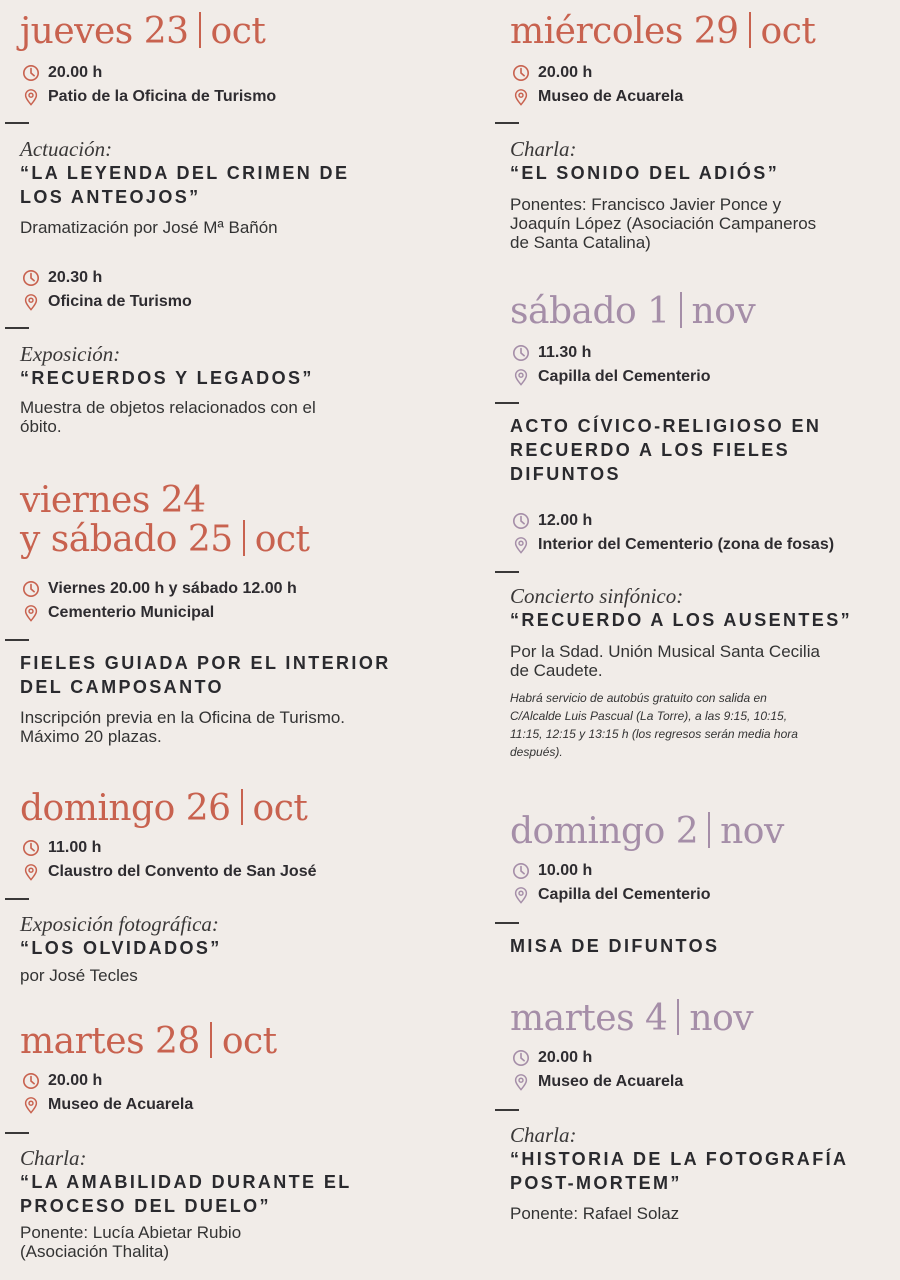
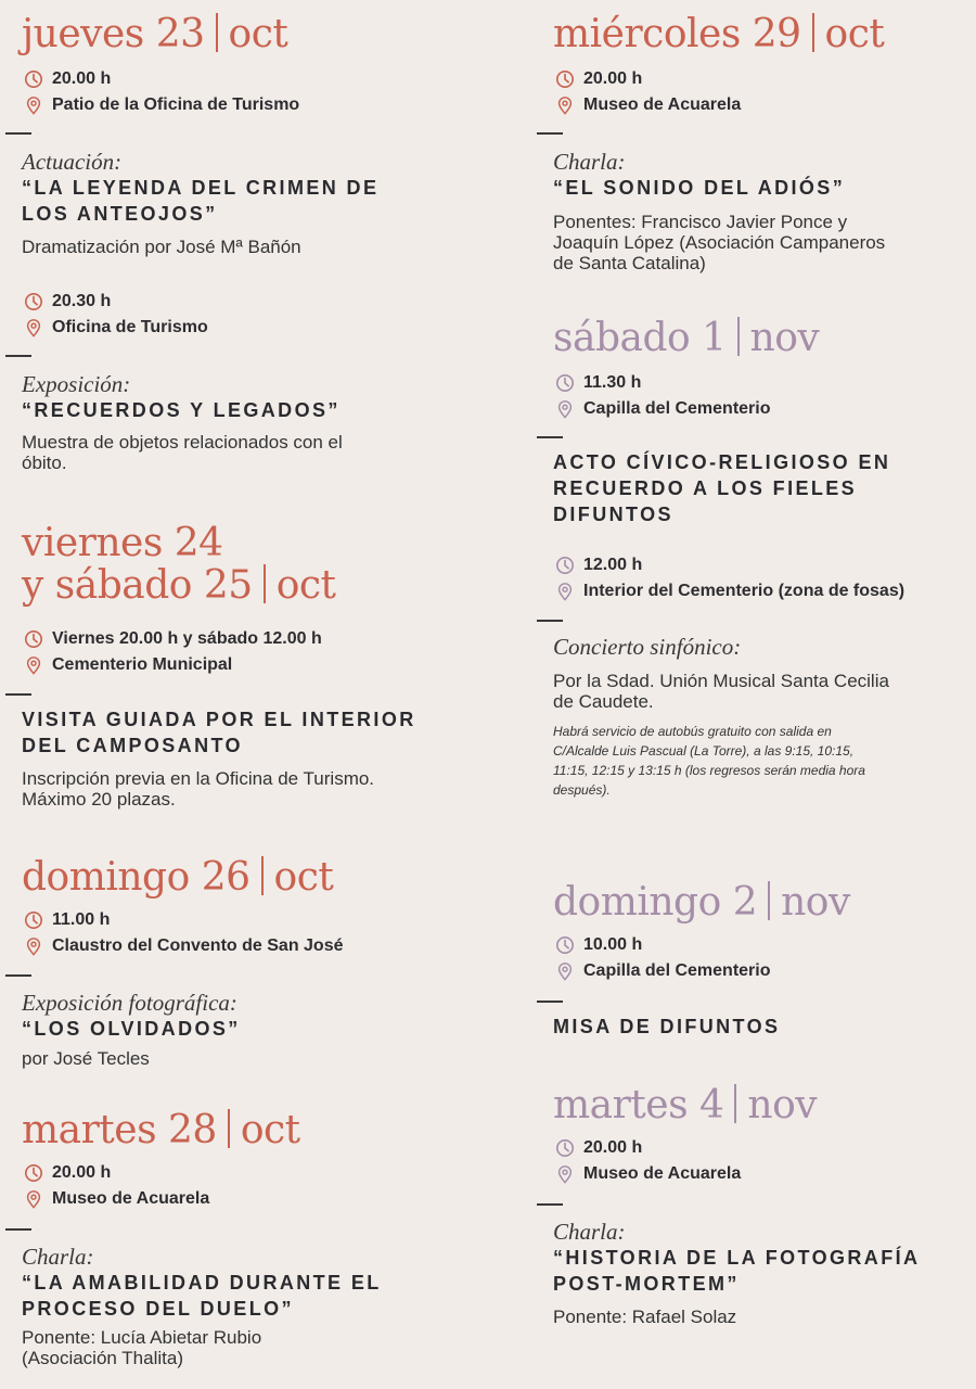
  jueves 23 oct
  20.00 h
  Patio de la Oficina de Turismo
  Actuación:
  “LA LEYENDA DEL CRIMEN DE
  LOS ANTEOJOS”
  Dramatización por José Mª Bañón
  20.30 h
  Oficina de Turismo
  Exposición:
  “RECUERDOS Y LEGADOS”
  Muestra de objetos relacionados con el
  óbito.
  viernes 24
  y sábado 25 oct
  Viernes 20.00 h y sábado 12.00 h
  Cementerio Municipal
- FIELES GUIADA POR EL INTERIOR
+ VISITA GUIADA POR EL INTERIOR
  DEL CAMPOSANTO
  Inscripción previa en la Oficina de Turismo.
  Máximo 20 plazas.
  domingo 26 oct
  11.00 h
  Claustro del Convento de San José
  Exposición fotográfica:
  “LOS OLVIDADOS”
  por José Tecles
  martes 28 oct
  20.00 h
  Museo de Acuarela
  Charla:
  “LA AMABILIDAD DURANTE EL
  PROCESO DEL DUELO”
  Ponente: Lucía Abietar Rubio
  (Asociación Thalita)
  miércoles 29 oct
  20.00 h
  Museo de Acuarela
  Charla:
  “EL SONIDO DEL ADIÓS”
  Ponentes: Francisco Javier Ponce y
  Joaquín López (Asociación Campaneros
  de Santa Catalina)
  sábado 1 nov
  11.30 h
  Capilla del Cementerio
  ACTO CÍVICO-RELIGIOSO EN
  RECUERDO A LOS FIELES
  DIFUNTOS
  12.00 h
  Interior del Cementerio (zona de fosas)
  Concierto sinfónico:
- “RECUERDO A LOS AUSENTES”
  Por la Sdad. Unión Musical Santa Cecilia
  de Caudete.
  Habrá servicio de autobús gratuito con salida en
  C/Alcalde Luis Pascual (La Torre), a las 9:15, 10:15,
  11:15, 12:15 y 13:15 h (los regresos serán media hora
  después).
  domingo 2 nov
  10.00 h
  Capilla del Cementerio
  MISA DE DIFUNTOS
  martes 4 nov
  20.00 h
  Museo de Acuarela
  Charla:
  “HISTORIA DE LA FOTOGRAFÍA
  POST-MORTEM”
  Ponente: Rafael Solaz
